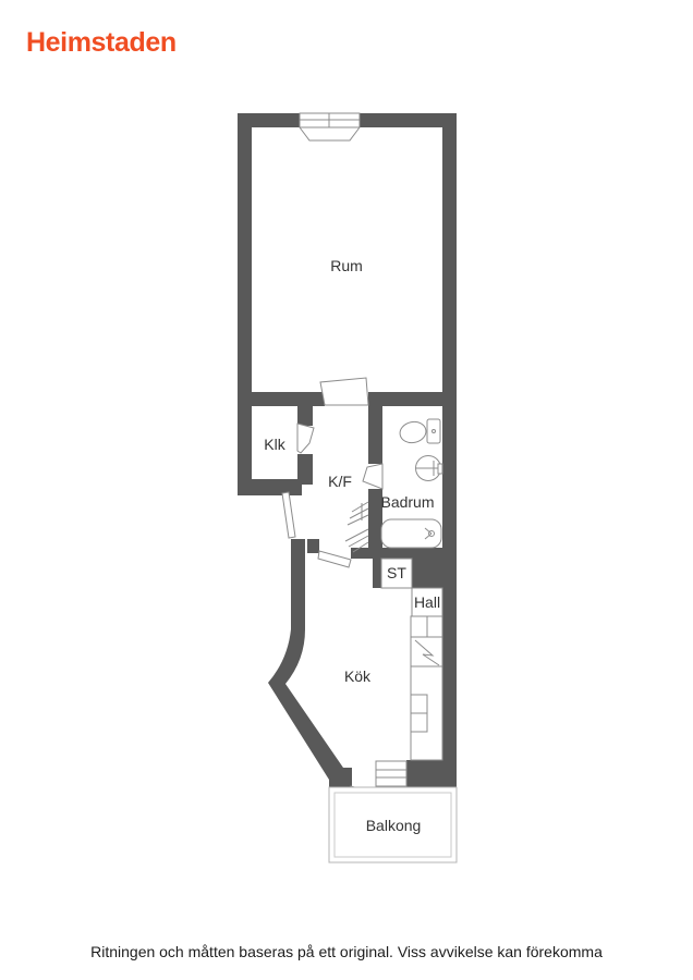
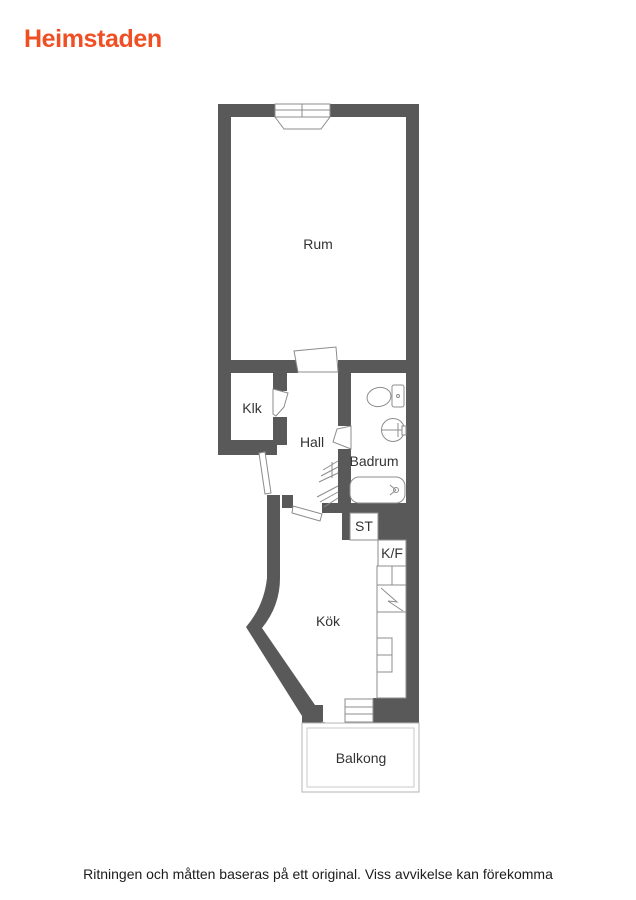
  Heimstaden
  Rum
  Klk
- K/F
+ Hall
  Badrum
  ST
- Hall
+ K/F
  Kök
  Balkong
  Ritningen och måtten baseras på ett original. Viss avvikelse kan förekomma
